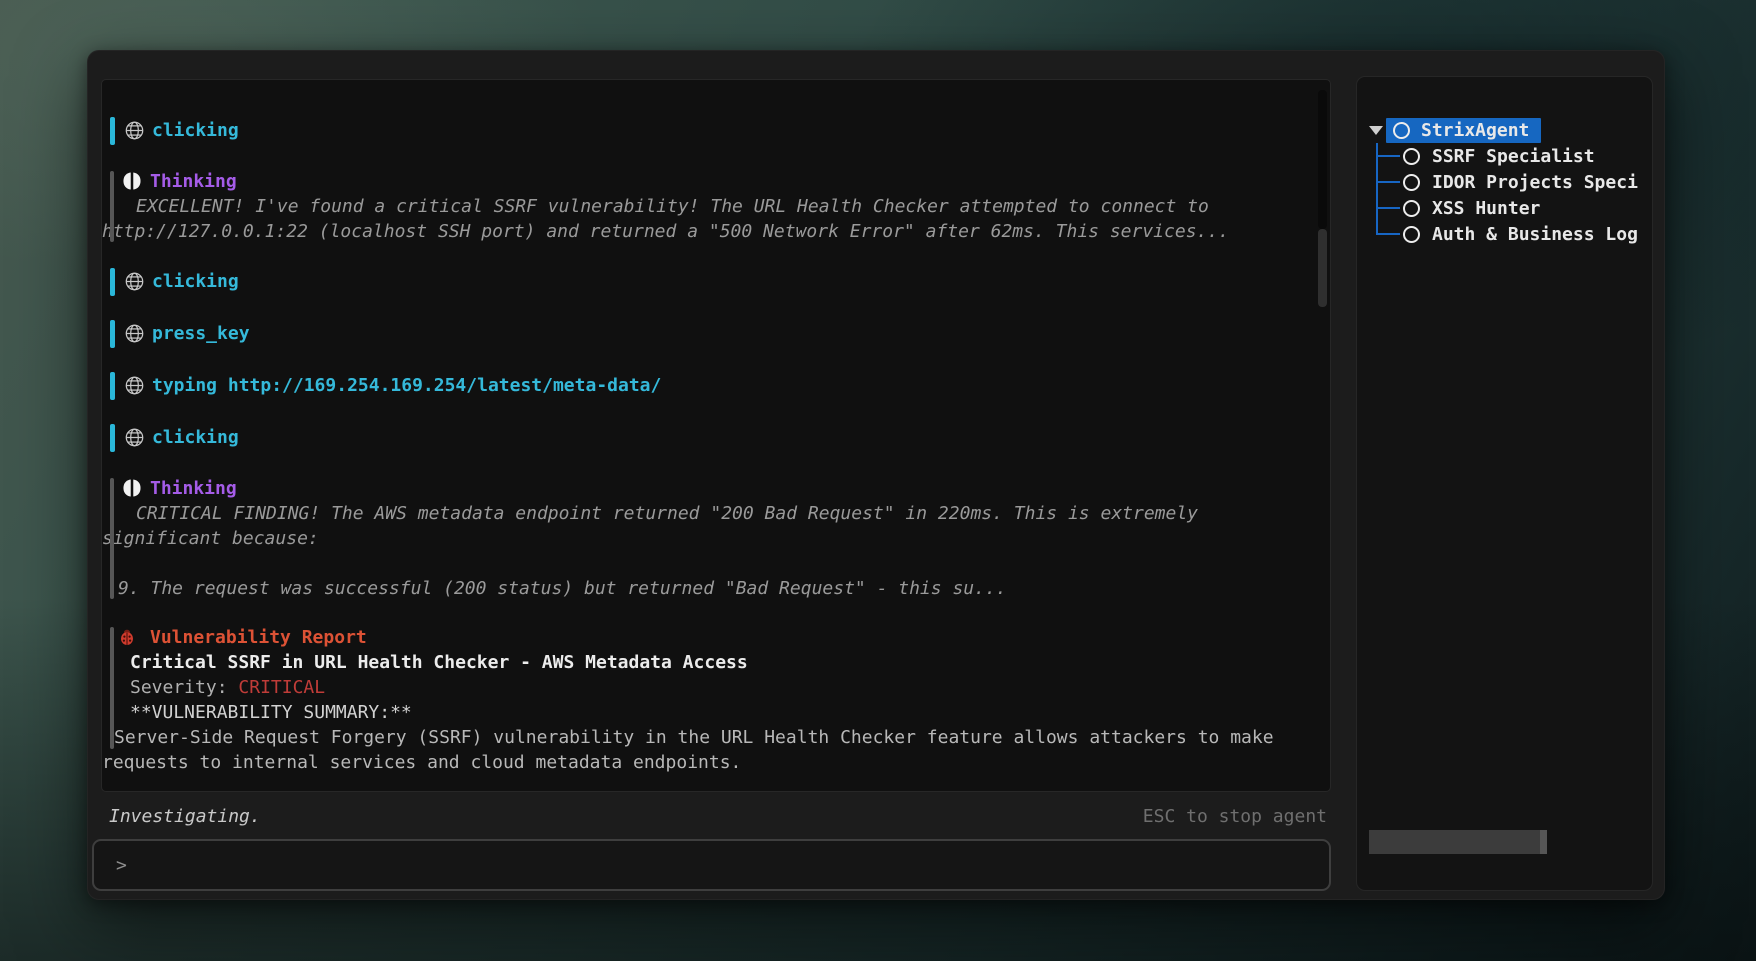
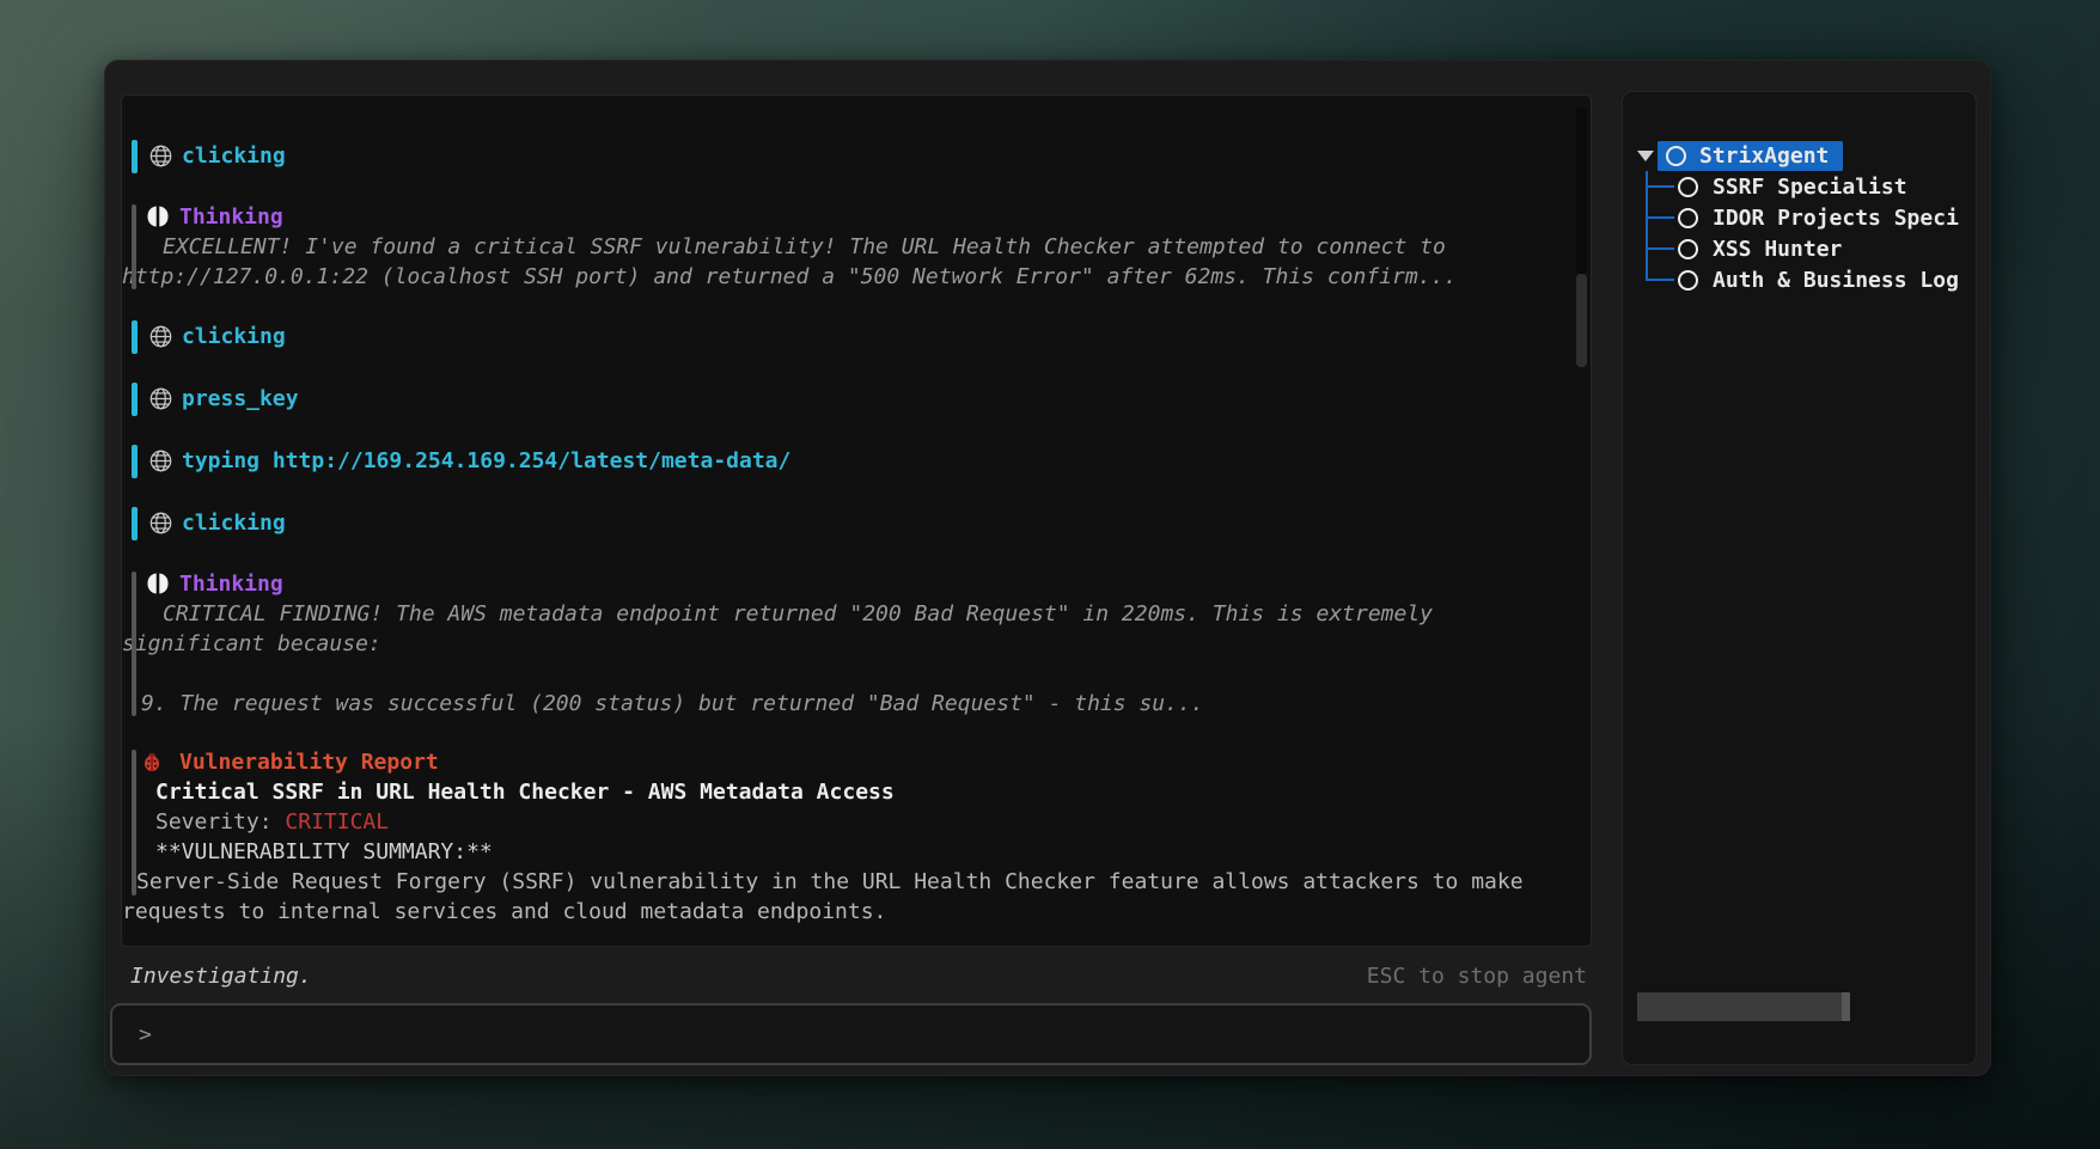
  clicking
  Thinking
  EXCELLENT! I've found a critical SSRF vulnerability! The URL Health Checker attempted to connect to
- http://127.0.0.1:22 (localhost SSH port) and returned a "500 Network Error" after 62ms. This services...
+ http://127.0.0.1:22 (localhost SSH port) and returned a "500 Network Error" after 62ms. This confirm...
  clicking
  press_key
  typing http://169.254.169.254/latest/meta-data/
  clicking
  Thinking
  CRITICAL FINDING! The AWS metadata endpoint returned "200 Bad Request" in 220ms. This is extremely
  significant because:
  9. The request was successful (200 status) but returned "Bad Request" - this su...
  Vulnerability Report
  Critical SSRF in URL Health Checker - AWS Metadata Access
  Severity: CRITICAL
  **VULNERABILITY SUMMARY:**
  Server-Side Request Forgery (SSRF) vulnerability in the URL Health Checker feature allows attackers to make
  requests to internal services and cloud metadata endpoints.
  Investigating.
  ESC to stop agent
  >
  StrixAgent
  SSRF Specialist
  IDOR Projects Speci
  XSS Hunter
  Auth & Business Log
